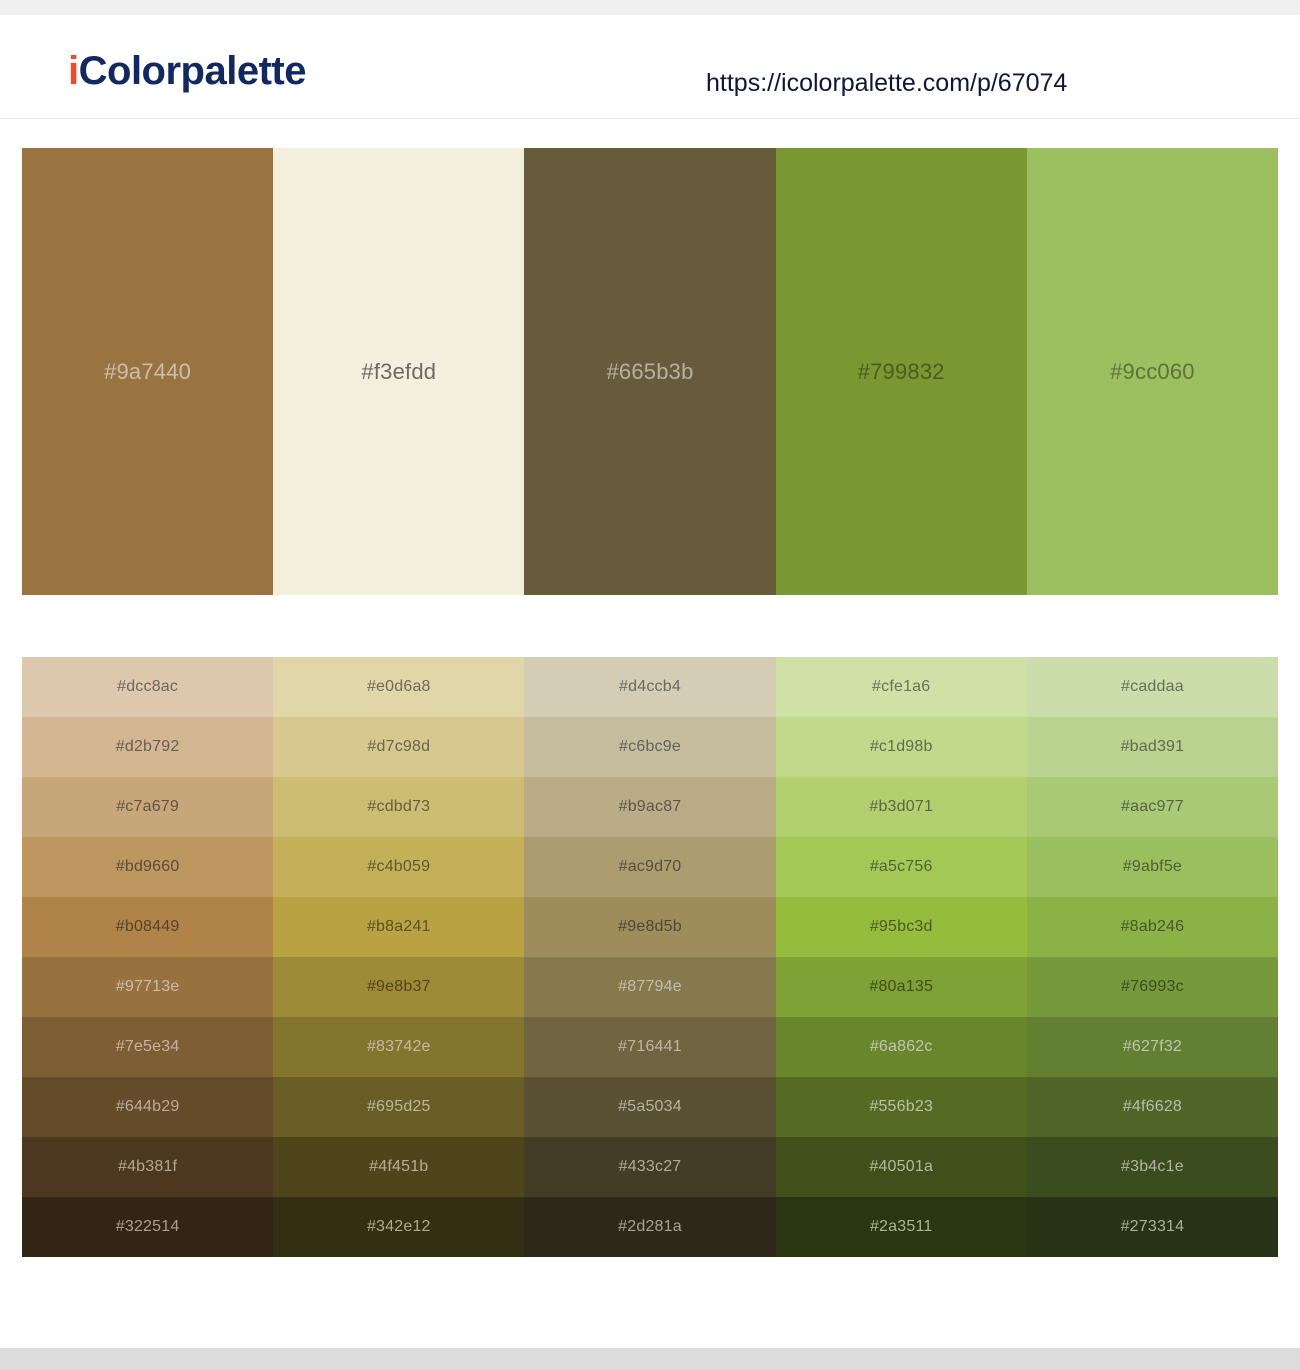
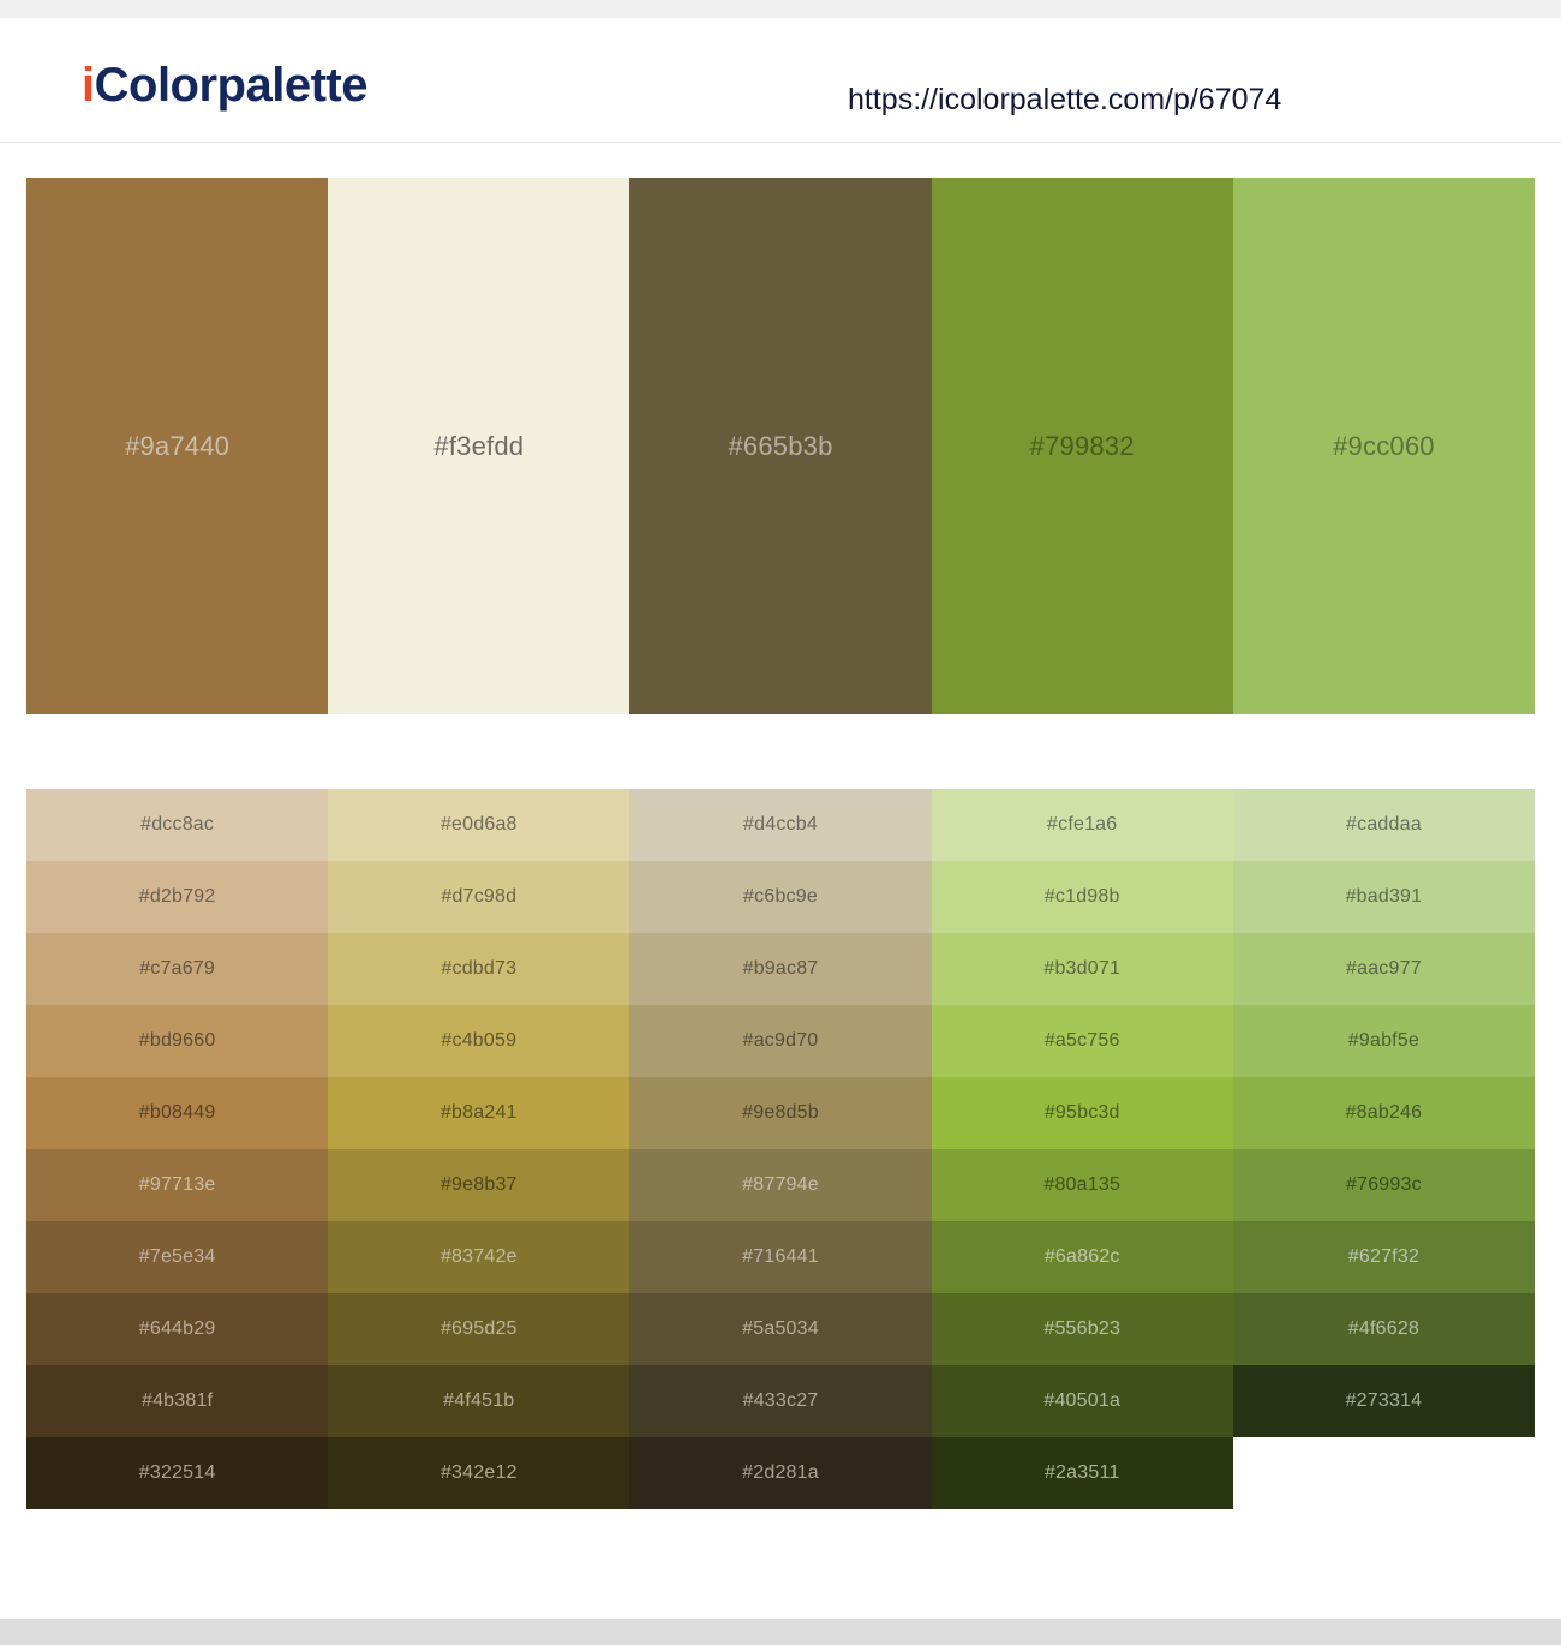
  iColorpalette
  https://icolorpalette.com/p/67074
  #9a7440
  #f3efdd
  #665b3b
  #799832
  #9cc060
  #dcc8ac
  #d2b792
  #c7a679
  #bd9660
  #b08449
  #97713e
  #7e5e34
  #644b29
  #4b381f
  #322514
  #e0d6a8
  #d7c98d
  #cdbd73
  #c4b059
  #b8a241
  #9e8b37
  #83742e
  #695d25
  #4f451b
  #342e12
  #d4ccb4
  #c6bc9e
  #b9ac87
  #ac9d70
  #9e8d5b
  #87794e
  #716441
  #5a5034
  #433c27
  #2d281a
  #cfe1a6
  #c1d98b
  #b3d071
  #a5c756
  #95bc3d
  #80a135
  #6a862c
  #556b23
  #40501a
  #2a3511
  #caddaa
  #bad391
  #aac977
  #9abf5e
  #8ab246
  #76993c
  #627f32
  #4f6628
- #3b4c1e
  #273314
